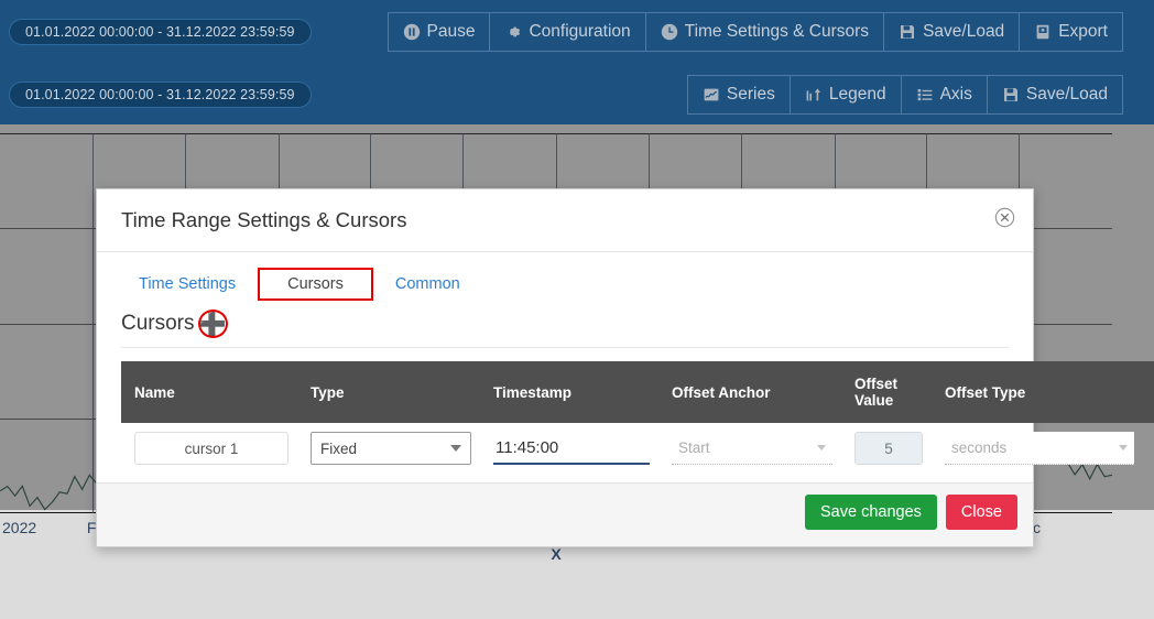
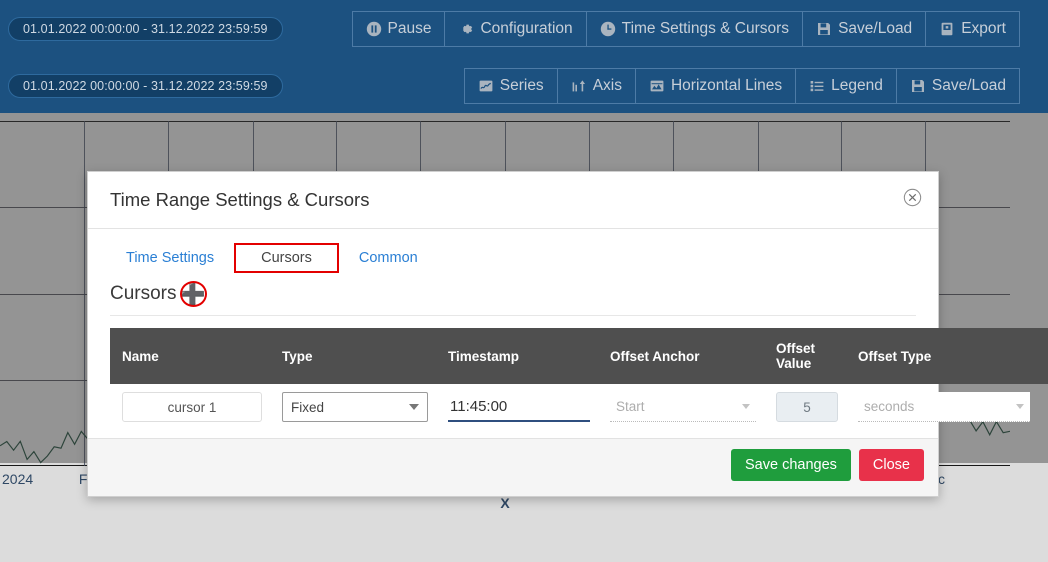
- 2022
+ 2024
  X
  01.01.2022 00:00:00 - 31.12.2022 23:59:59
  Pause
  Configuration
  Time Settings & Cursors
  Save/Load
  Export
  01.01.2022 00:00:00 - 31.12.2022 23:59:59
  Series
- Legend
+ Axis
+ Horizontal Lines
- Axis
+ Legend
  Save/Load
  Time Range Settings & Cursors
  Time Settings
  Cursors
  Common
  Cursors
  ➕
  Name	Type	Timestamp	Offset Anchor	Offset Value	Offset Type
  cursor 1	Fixed	11:45:00	Start	5	seconds
  Save changes
  Close
